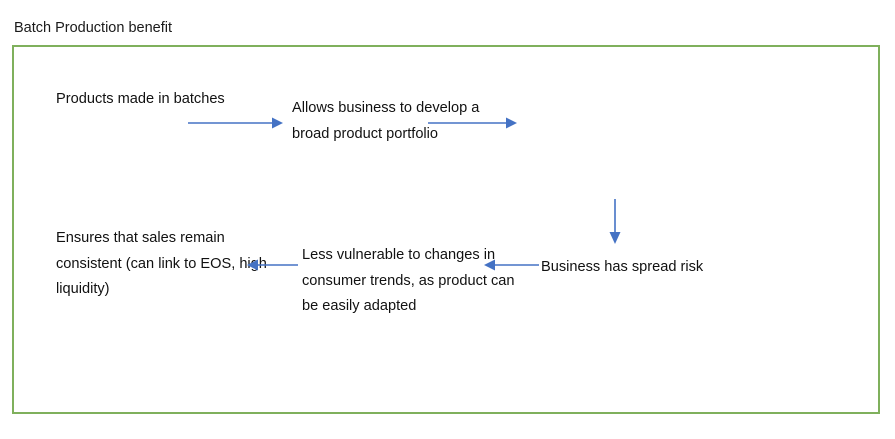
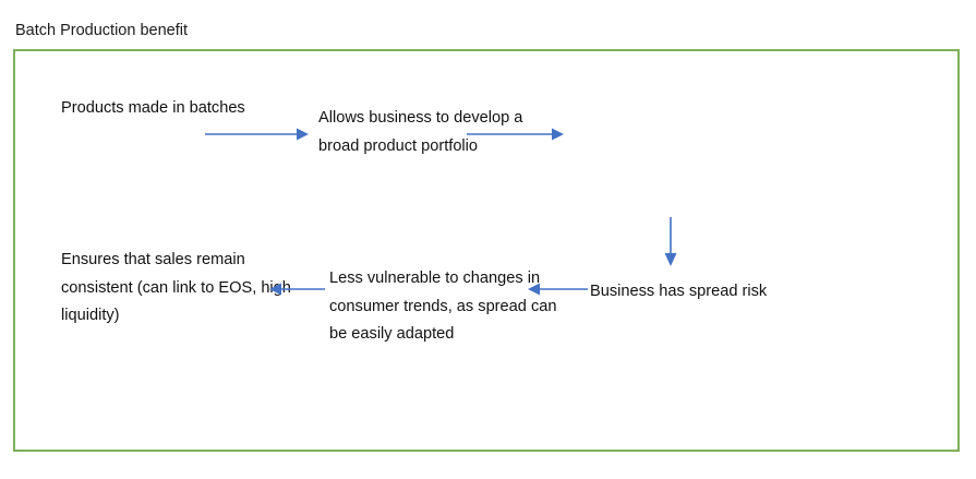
  Batch Production benefit
  Products made in batches
  Allows business to develop a broad product portfolio
  Ensures that sales remain consistent (can link to EOS, hih liquidity)
- Less vulnerable to changes in consumer trends, as product can be easily adapted
+ Less vulnerable to changes in consumer trends, as spread can be easily adapted
  Business has spread risk
